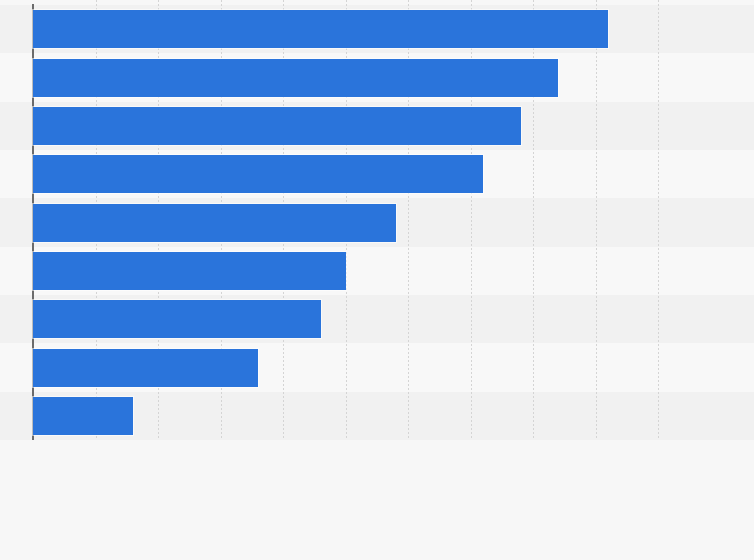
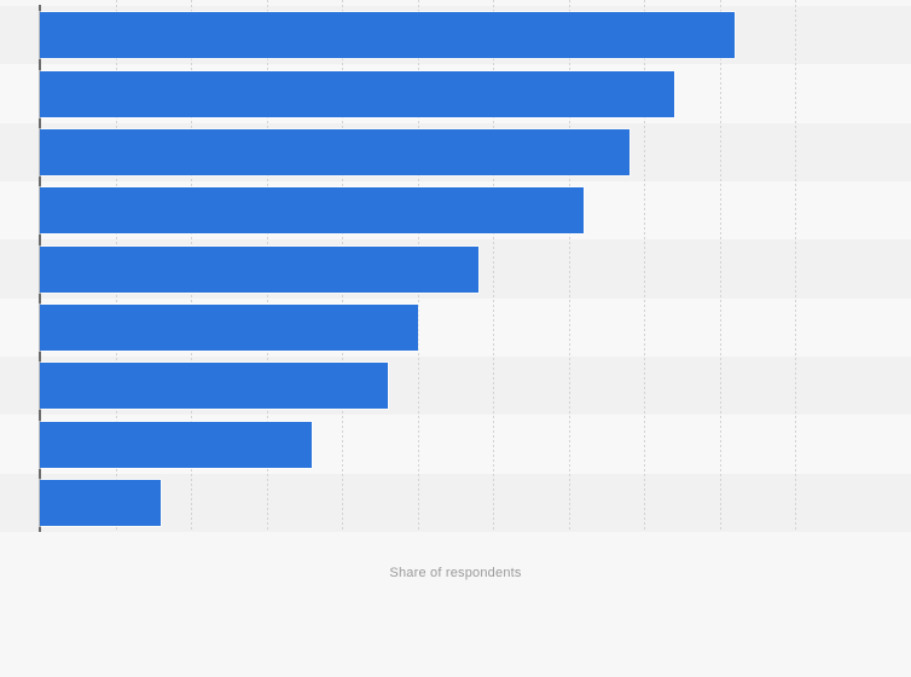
+ Share of respondents
